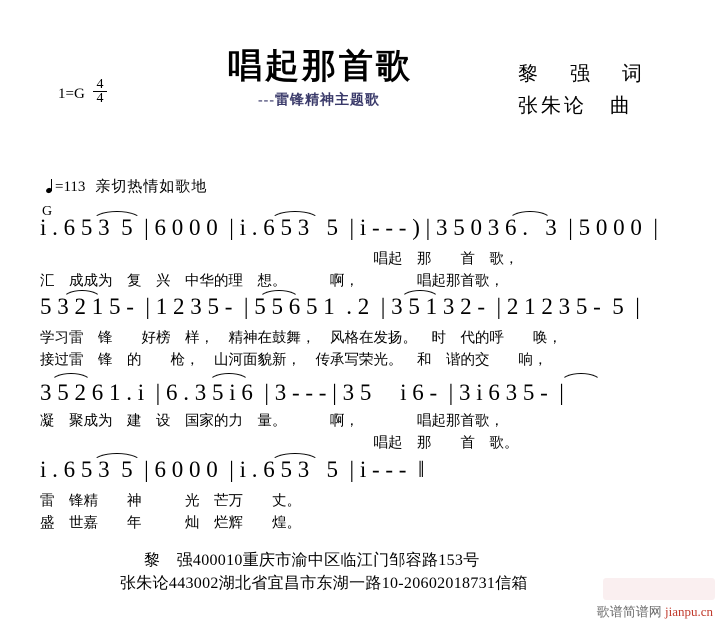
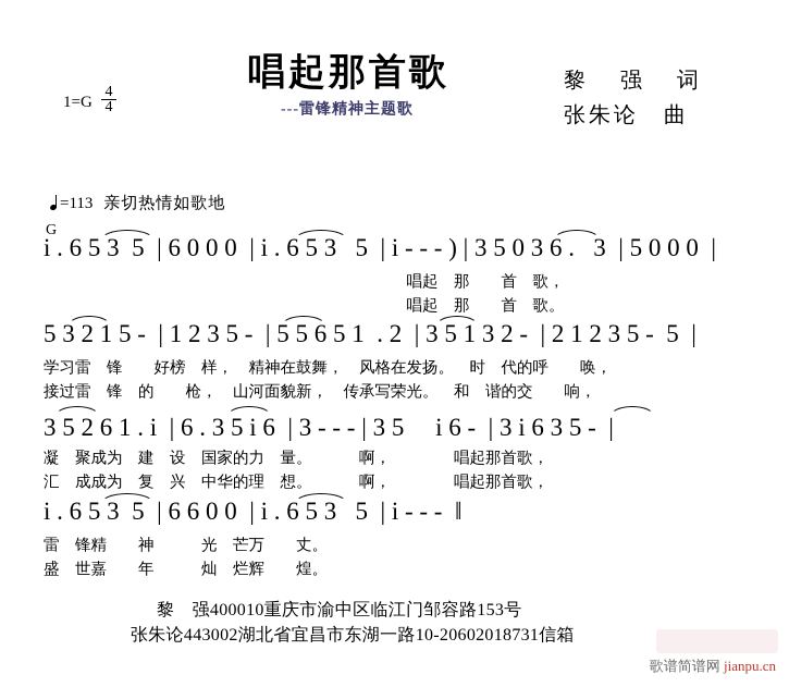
  唱起那首歌
  ---雷锋精神主题歌
  黎 强 词
  张朱论 曲
  1=G
  4
  4
  =113 亲切热情如歌地
  G
  i . 6 5 3 5 | 6 0 0 0 | i . 6 5 3 5 | i - - - ) | 3 5 0 3 6 . 3 | 5 0 0 0 |
  唱起 那 首 歌，
- 汇 成成为 复 兴 中华的理 想。 啊， 唱起那首歌，
+ 唱起 那 首 歌。
  5 3 2 1 5 - | 1 2 3 5 - | 5 5 6 5 1 . 2 | 3 5 1 3 2 - | 2 1 2 3 5 - 5 |
  学习雷 锋 好榜 样， 精神在鼓舞， 风格在发扬。 时 代的呼 唤，
  接过雷 锋 的 枪， 山河面貌新， 传承写荣光。 和 谐的交 响，
  3 5 2 6 1 . i | 6 . 3 5 i 6 | 3 - - - | 3 5 i 6 - | 3 i 6 3 5 - |
  凝 聚成为 建 设 国家的力 量。 啊， 唱起那首歌，
- 唱起 那 首 歌。
+ 汇 成成为 复 兴 中华的理 想。 啊， 唱起那首歌，
- i . 6 5 3 5 | 6 0 0 0 | i . 6 5 3 5 | i - - - ‖
+ i . 6 5 3 5 | 6 6 0 0 | i . 6 5 3 5 | i - - - ‖
  雷 锋精 神 光 芒万 丈。
  盛 世嘉 年 灿 烂辉 煌。
  黎 强400010重庆市渝中区临江门邹容路153号
  张朱论443002湖北省宜昌市东湖一路10-20602018731信箱
  歌谱简谱网 jianpu.cn
